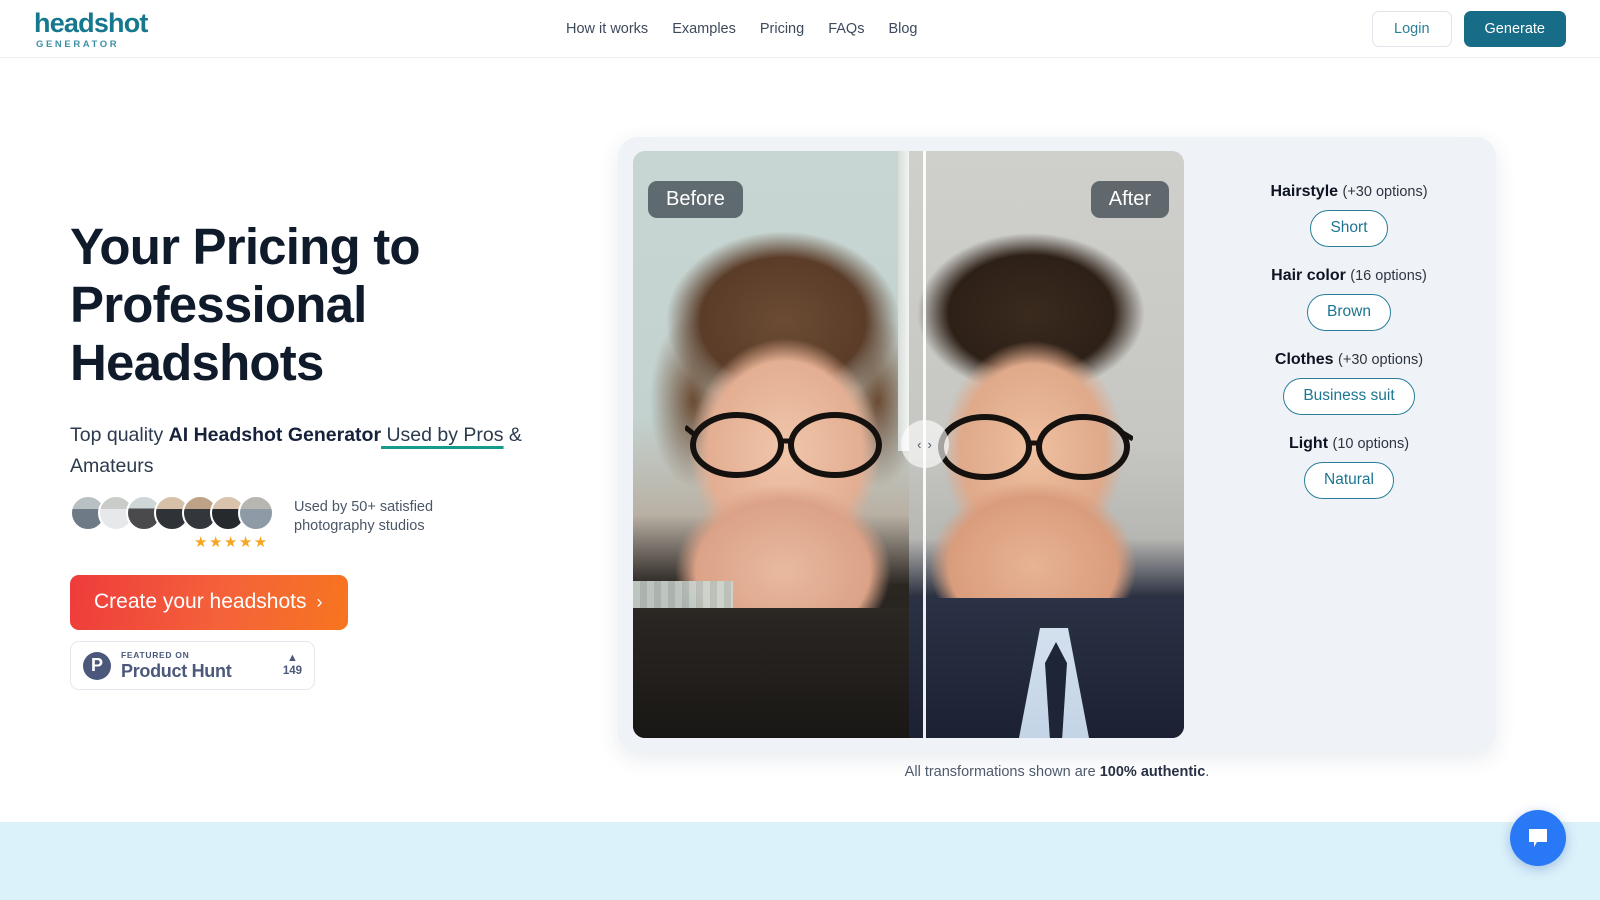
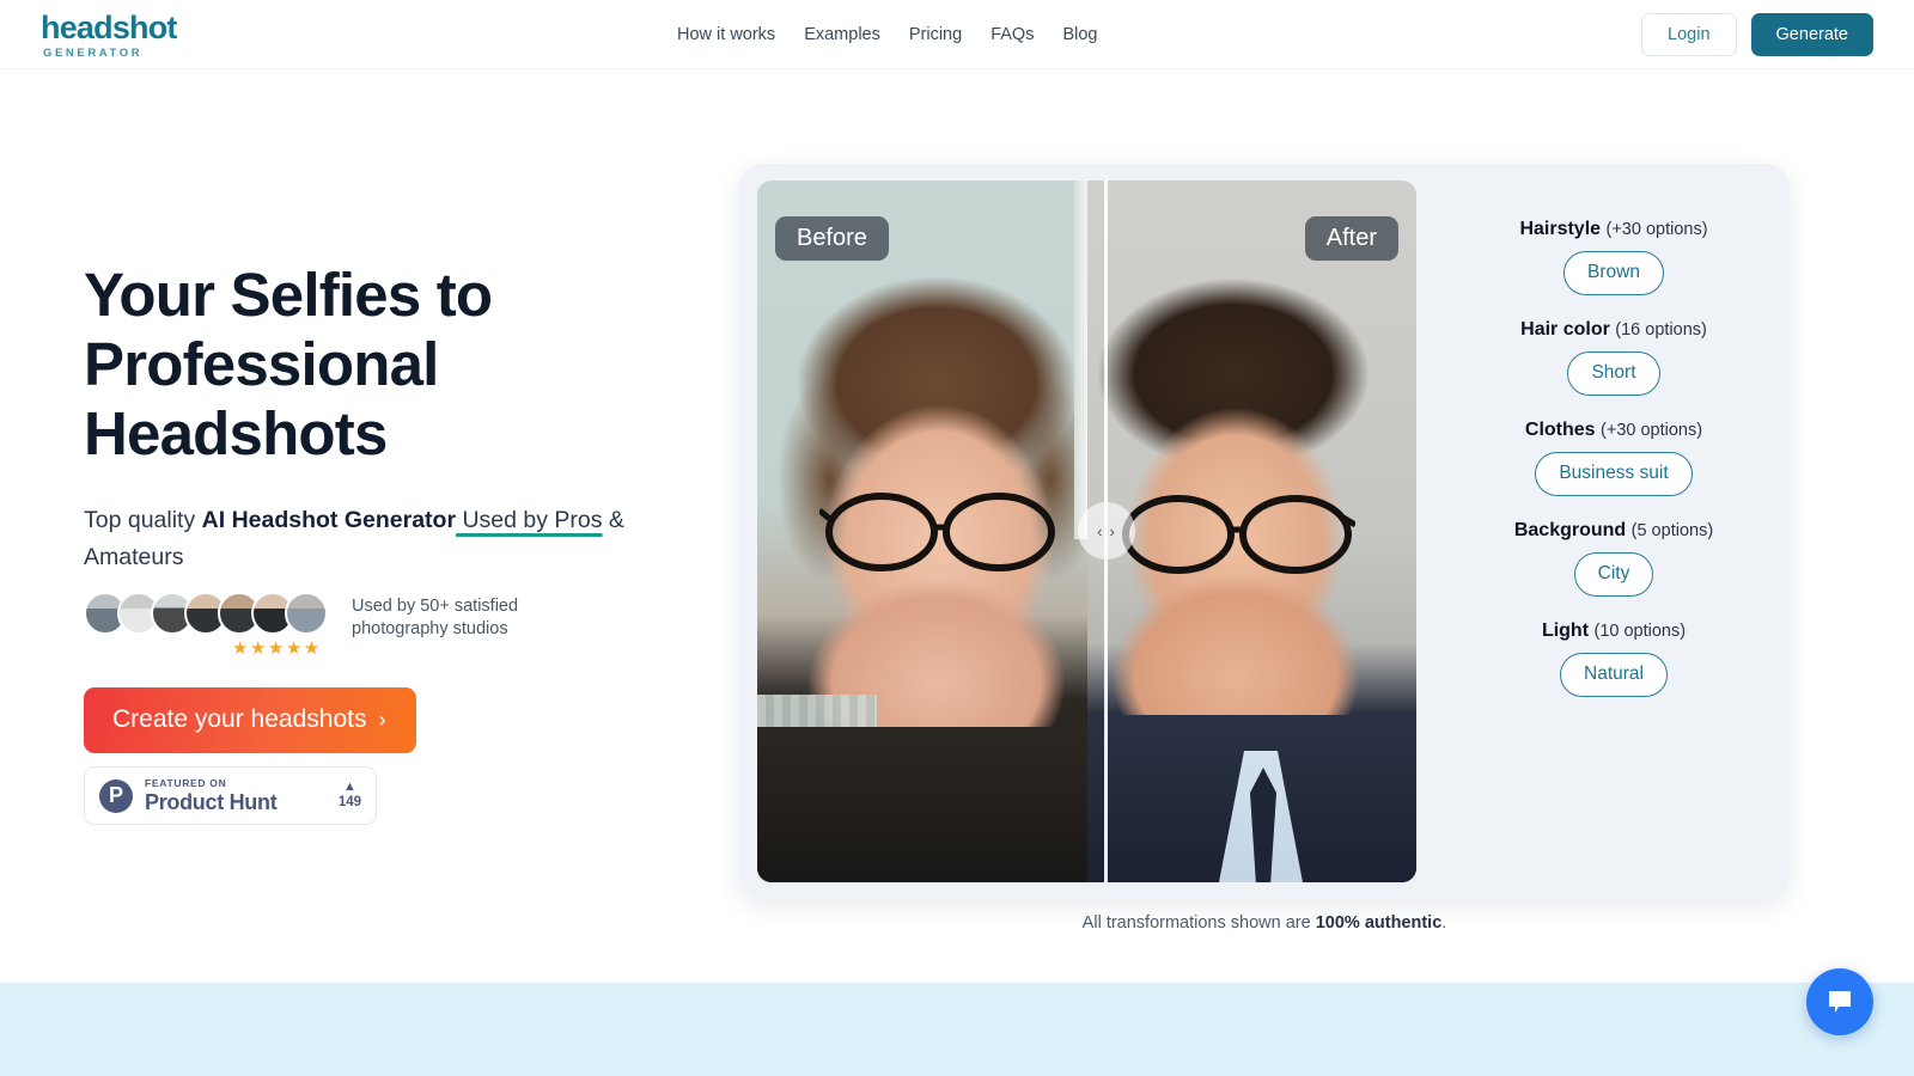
  headshot
  GENERATOR
  How it works
  Examples
  Pricing
  FAQs
  Blog
  Login
  Generate
- Your Pricing to Professional Headshots
+ Your Selfies to Professional Headshots
  Top quality AI Headshot Generator Used by Pros & Amateurs
  ★★★★★
  Used by 50+ satisfied photography studios
  Create your headshots
  ›
  P
  FEATURED ON
  Product Hunt
  ▲
  149
  ‹
  ›
  Before
  After
  Hairstyle (+30 options)
- Short
+ Brown
  Hair color (16 options)
- Brown
+ Short
  Clothes (+30 options)
  Business suit
+ Background (5 options)
+ City
  Light (10 options)
  Natural
  All transformations shown are 100% authentic.
